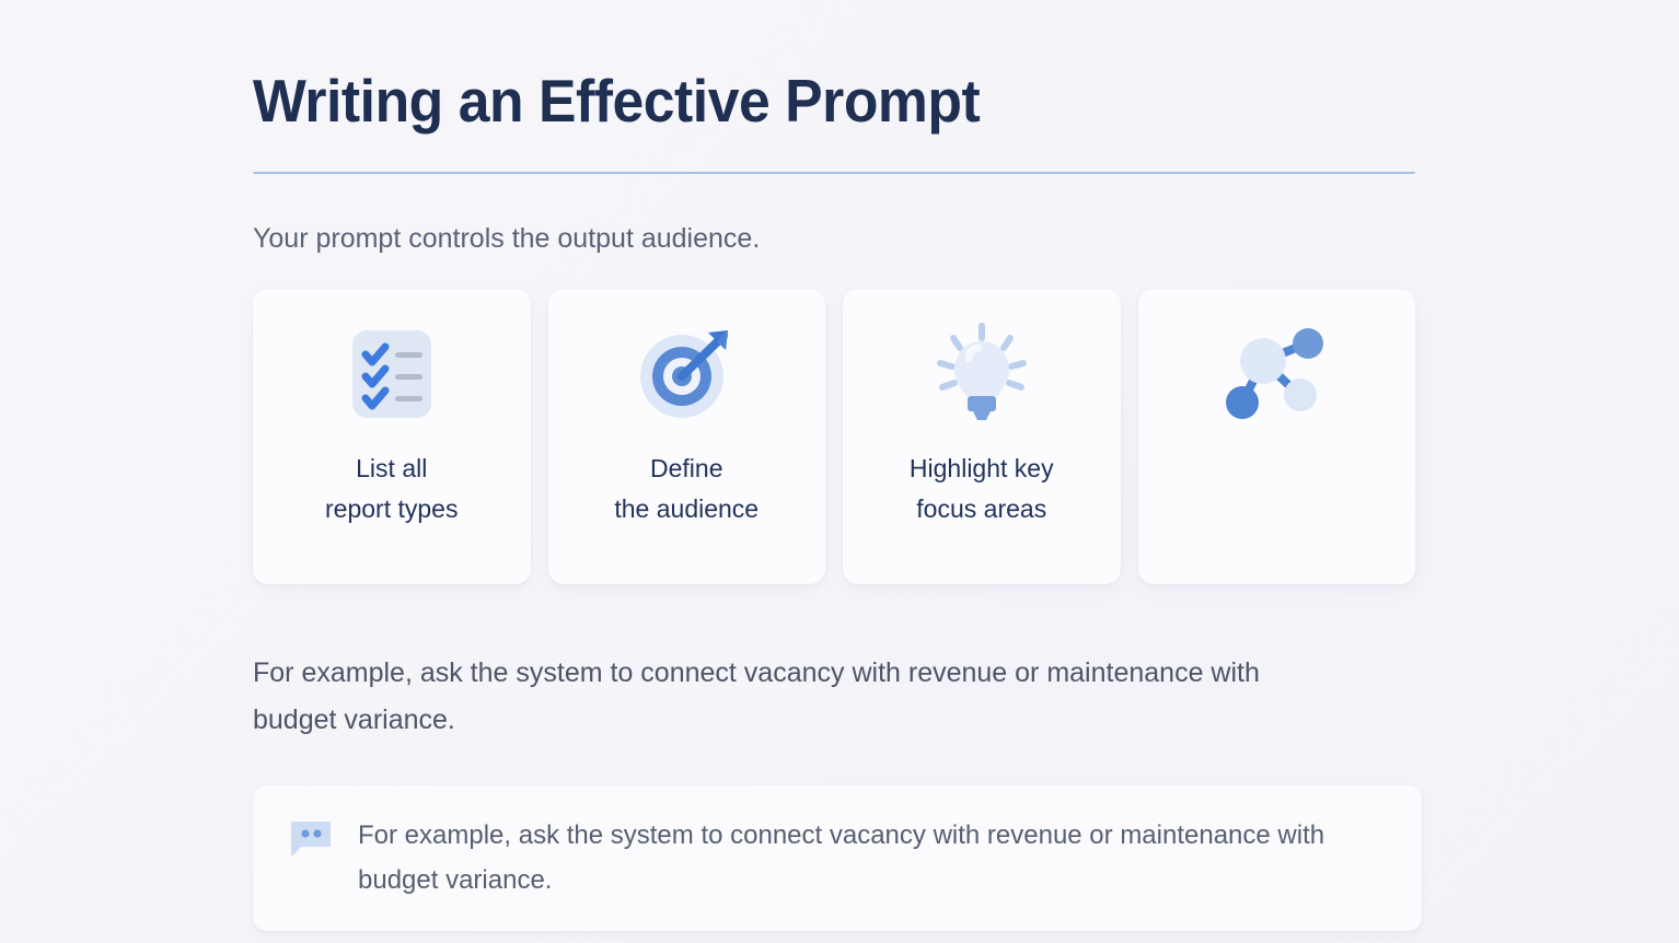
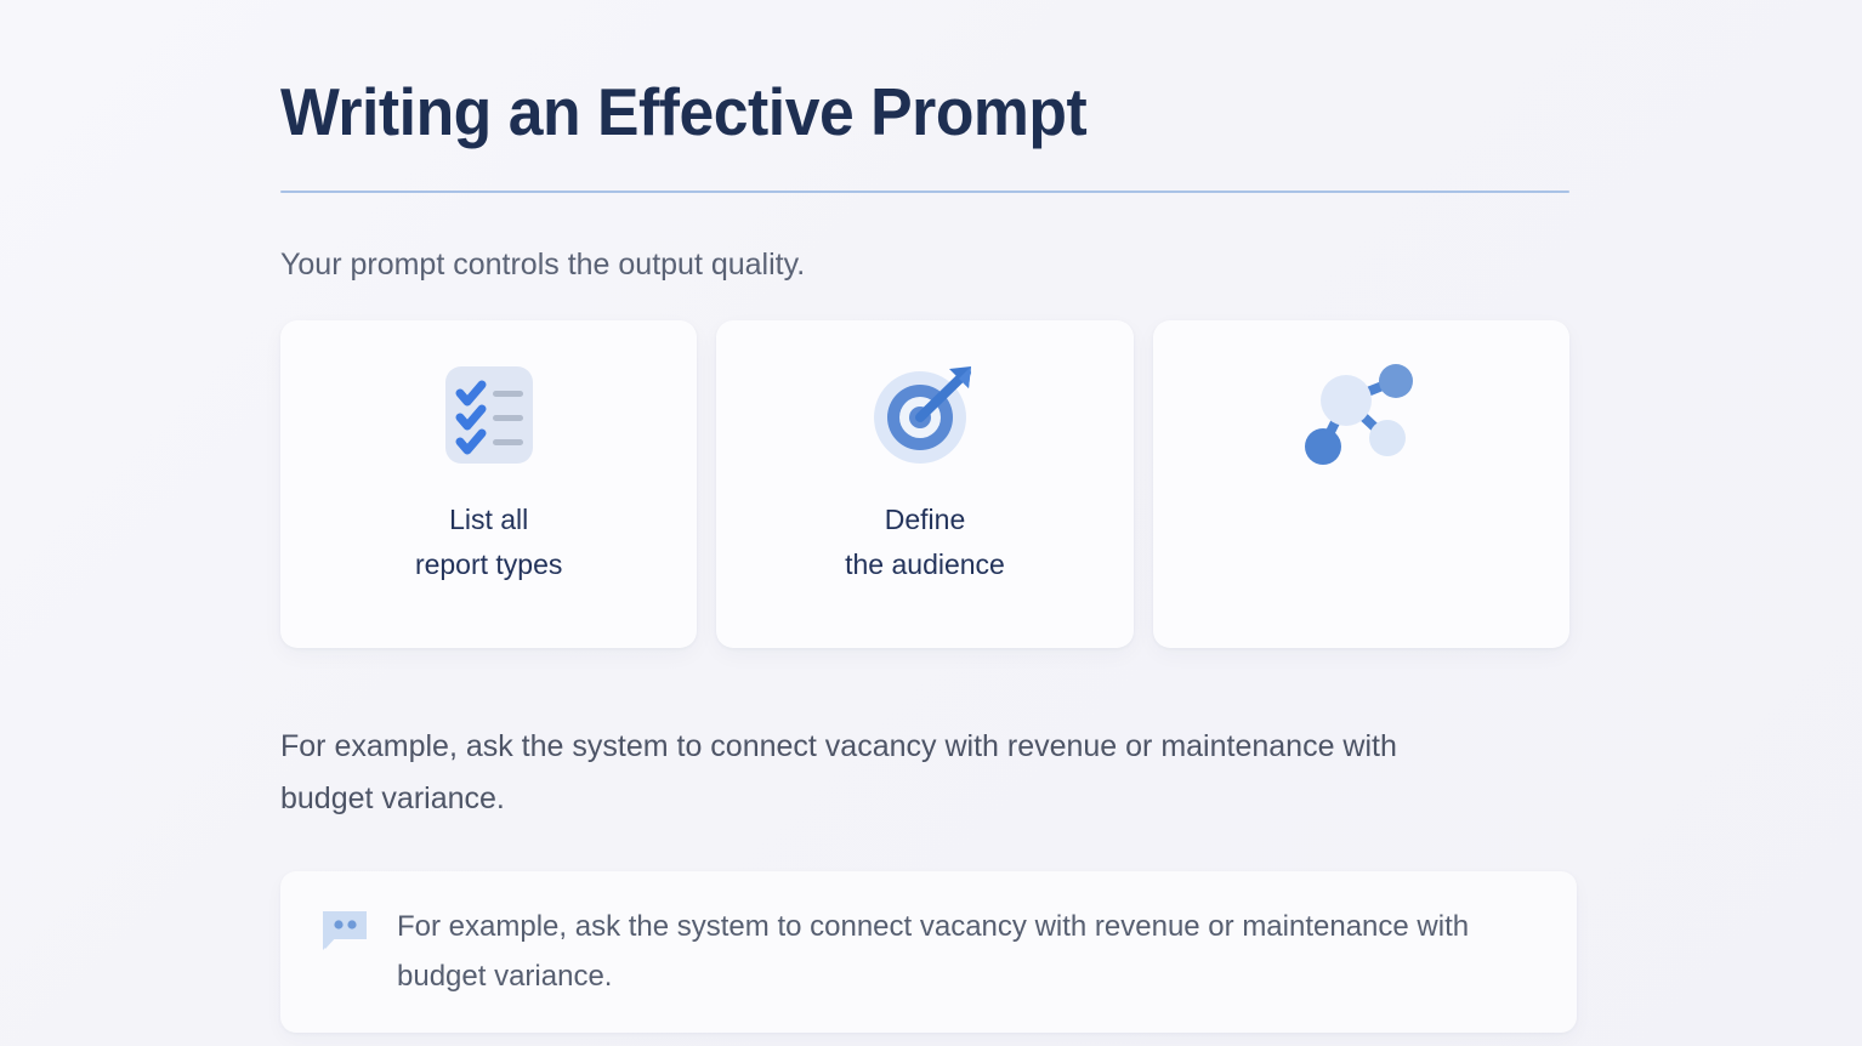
  Writing an Effective Prompt
- Your prompt controls the output audience.
+ Your prompt controls the output quality.
  List all
  report types
  Define
  the audience
- Highlight key
- focus areas
  For example, ask the system to connect vacancy with revenue or maintenance with budget variance.
  For example, ask the system to connect vacancy with revenue or maintenance with budget variance.
